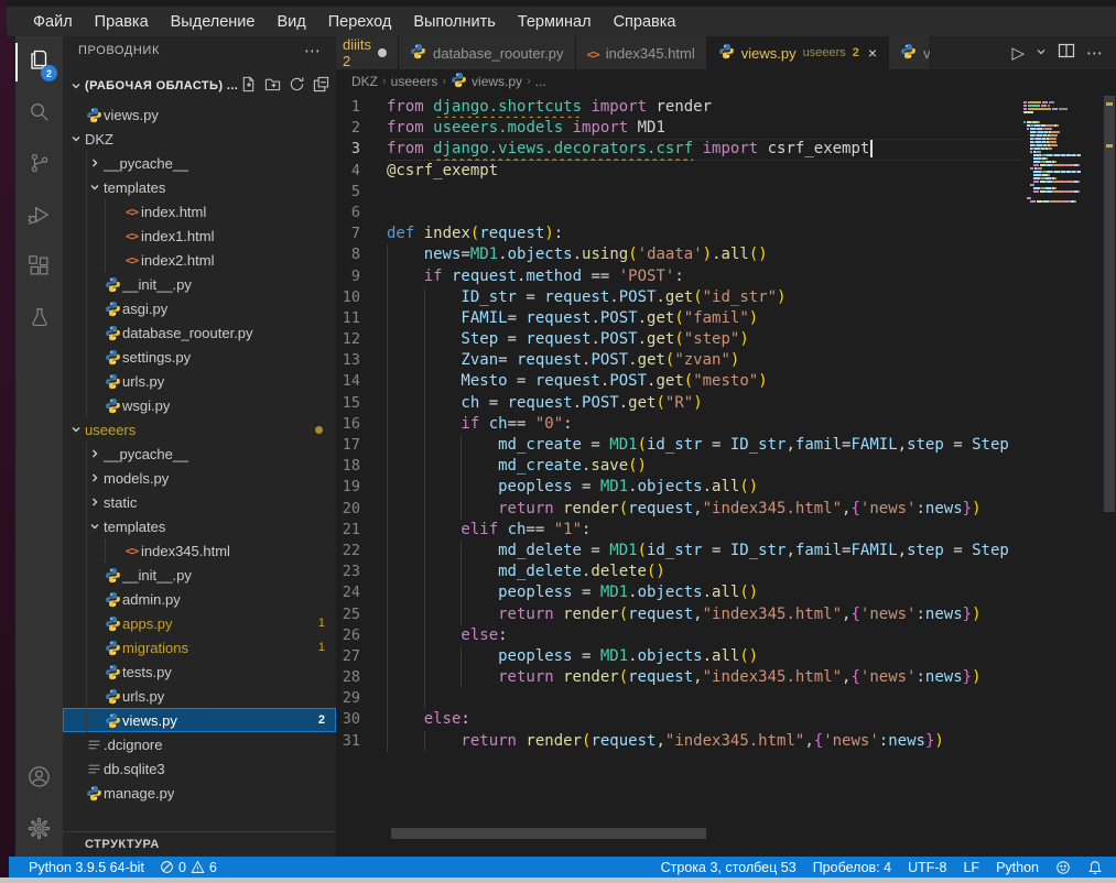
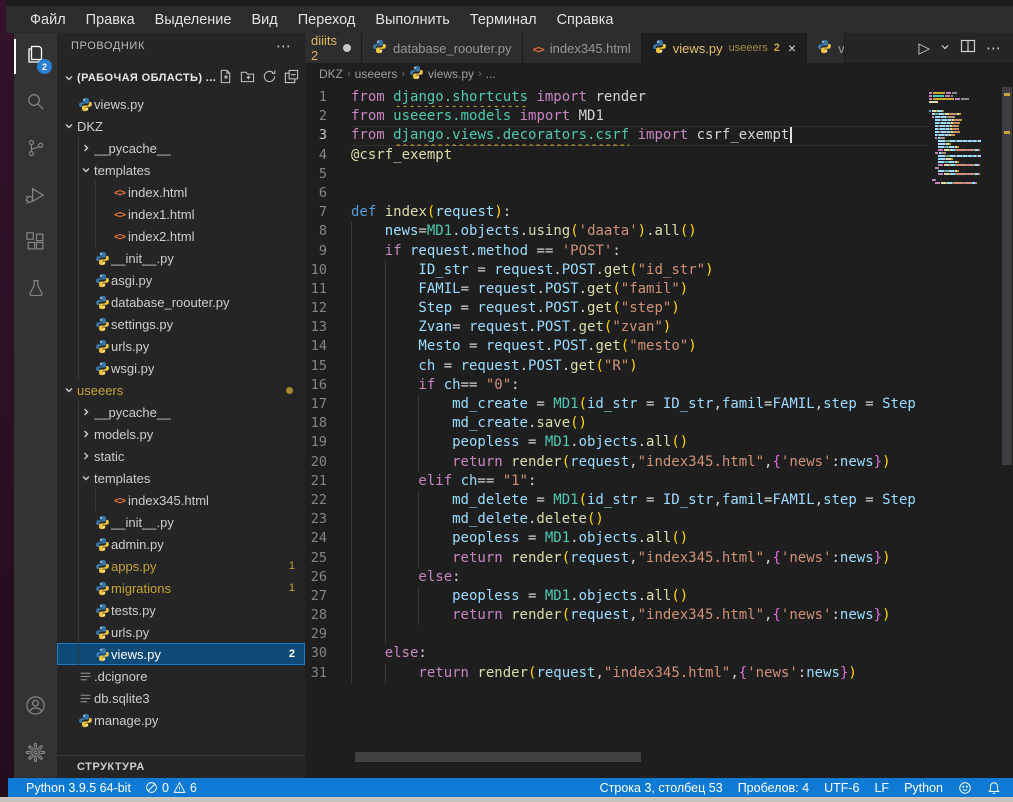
  Файл
  Правка
  Выделение
  Вид
  Переход
  Выполнить
  Терминал
  Справка
  2
  ПРОВОДНИК
  ⋯
  (РАБОЧАЯ ОБЛАСТЬ) ...
  views.py
  DKZ
  __pycache__
  templates
  <>
  index.html
  <>
  index1.html
  <>
  index2.html
  __init__.py
  asgi.py
  database_roouter.py
  settings.py
  urls.py
  wsgi.py
  useeers
  __pycache__
  models.py
  static
  templates
  <>
  index345.html
  __init__.py
  admin.py
  apps.py
  1
  migrations
  1
  tests.py
  urls.py
  views.py
  2
  .dcignore
  db.sqlite3
  manage.py
  СТРУКТУРА
  diiits 2
  database_roouter.py
  <>
  index345.html
  views.py
  useeers
  2
  ×
  ▷
  ⋯
  DKZ
  ›
  useeers
  ›
  views.py
  ›
  ...
  1
  from django.shortcuts import render
  2
  from useeers.models import MD1
  3
  from django.views.decorators.csrf import csrf_exempt
  4
  @csrf_exempt
  5
  6
  7
  def index(request):
  8
  news=MD1.objects.using('daata').all()
  9
  if request.method == 'POST':
  10
  ID_str = request.POST.get("id_str")
  11
  FAMIL= request.POST.get("famil")
  12
  Step = request.POST.get("step")
  13
  Zvan= request.POST.get("zvan")
  14
  Mesto = request.POST.get("mesto")
  15
  ch = request.POST.get("R")
  16
  if ch== "0":
  17
  md_create = MD1(id_str = ID_str,famil=FAMIL,step = Step
  18
  md_create.save()
  19
  peopless = MD1.objects.all()
  20
  return render(request,"index345.html",{'news':news})
  21
  elif ch== "1":
  22
  md_delete = MD1(id_str = ID_str,famil=FAMIL,step = Step
  23
  md_delete.delete()
  24
  peopless = MD1.objects.all()
  25
  return render(request,"index345.html",{'news':news})
  26
  else:
  27
  peopless = MD1.objects.all()
  28
  return render(request,"index345.html",{'news':news})
  29
  30
  else:
  31
  return render(request,"index345.html",{'news':news})
  Python 3.9.5 64-bit
  0
  6
  Строка 3, столбец 53
  Пробелов: 4
- UTF-8
+ UTF-6
  LF
  Python
